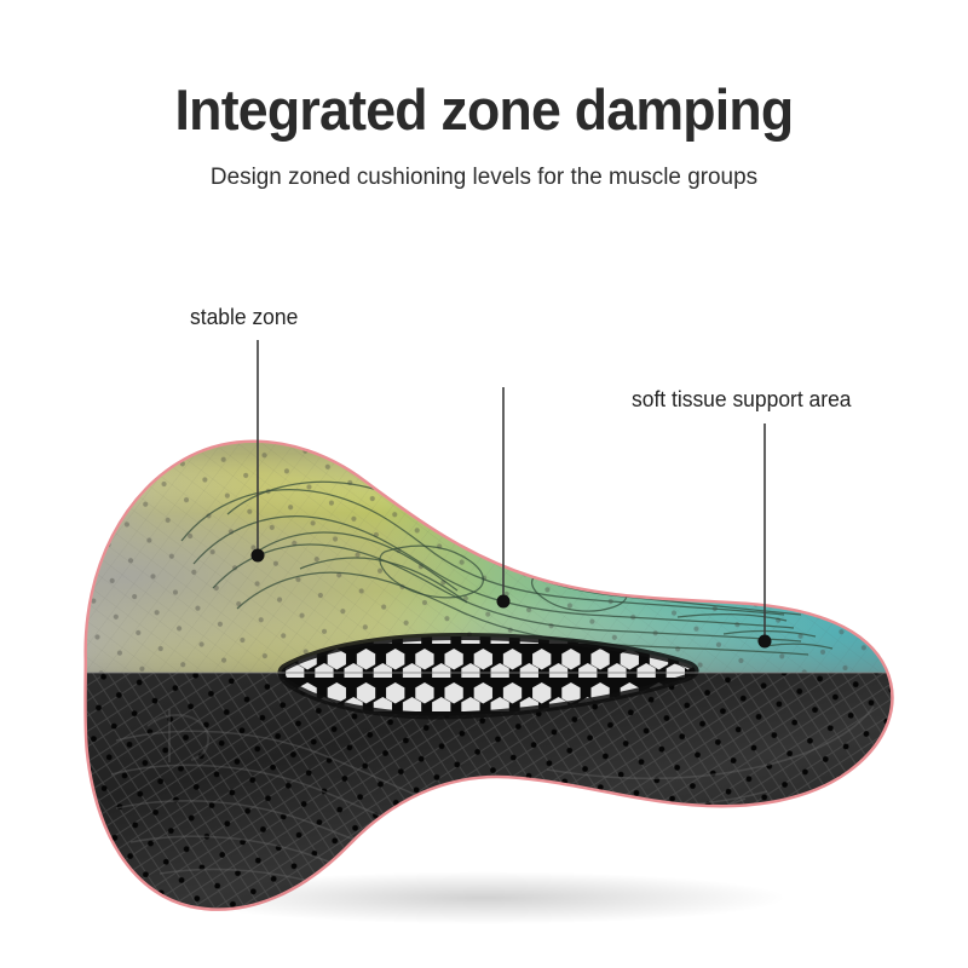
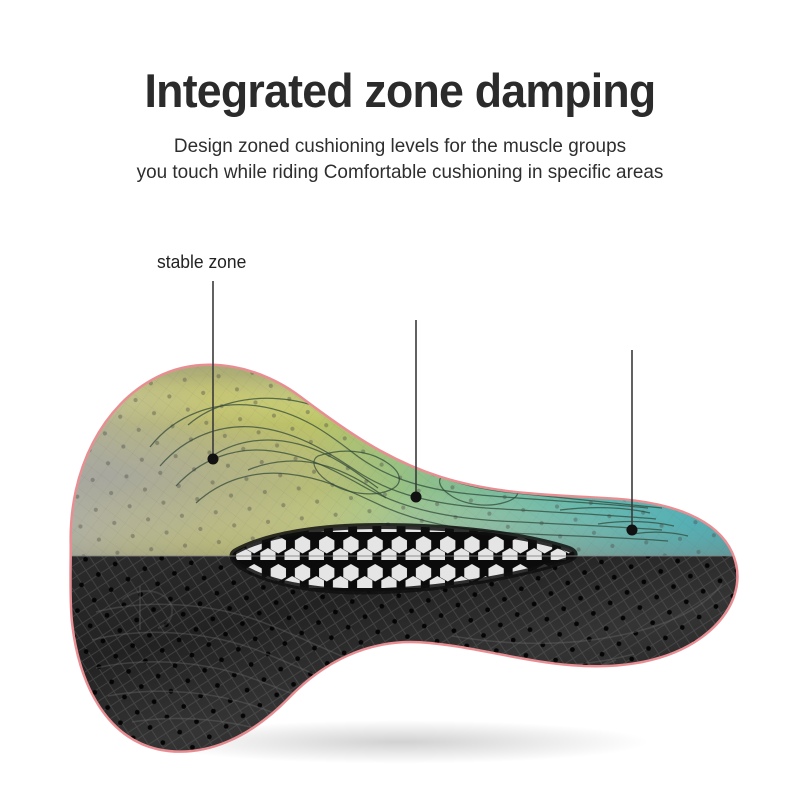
  Integrated zone damping
  Design zoned cushioning levels for the muscle groups
+ you touch while riding Comfortable cushioning in specific areas
  stable zone
- soft tissue support area
